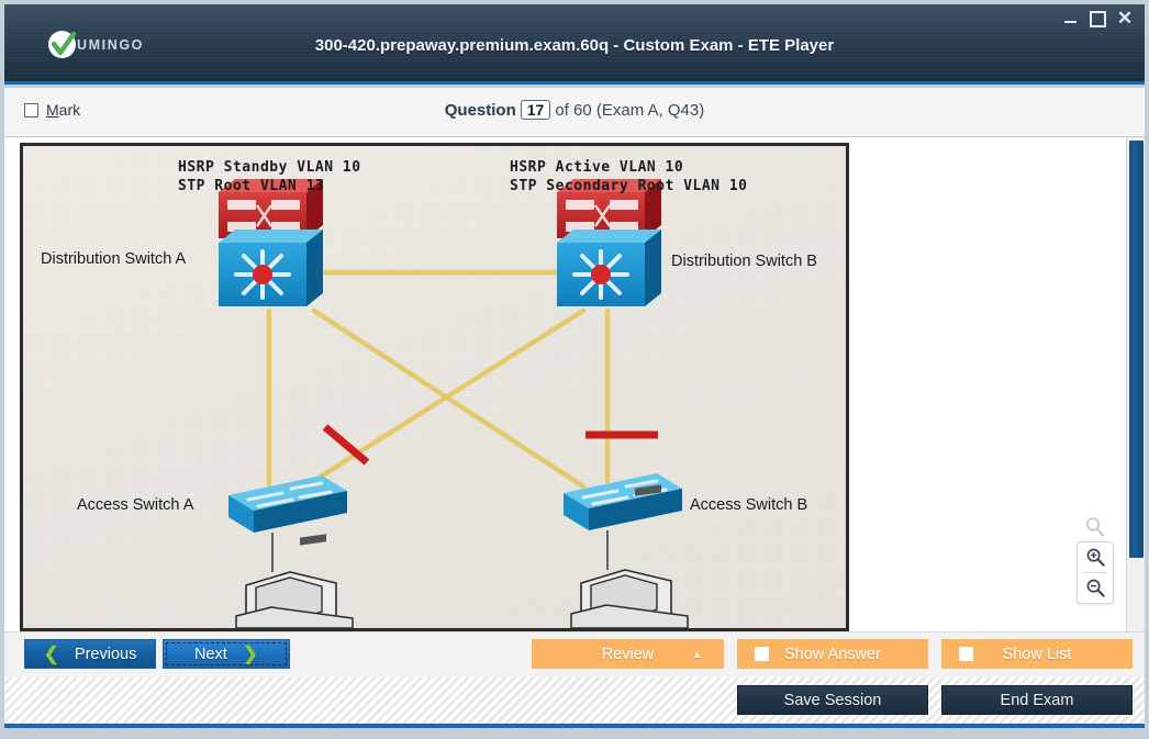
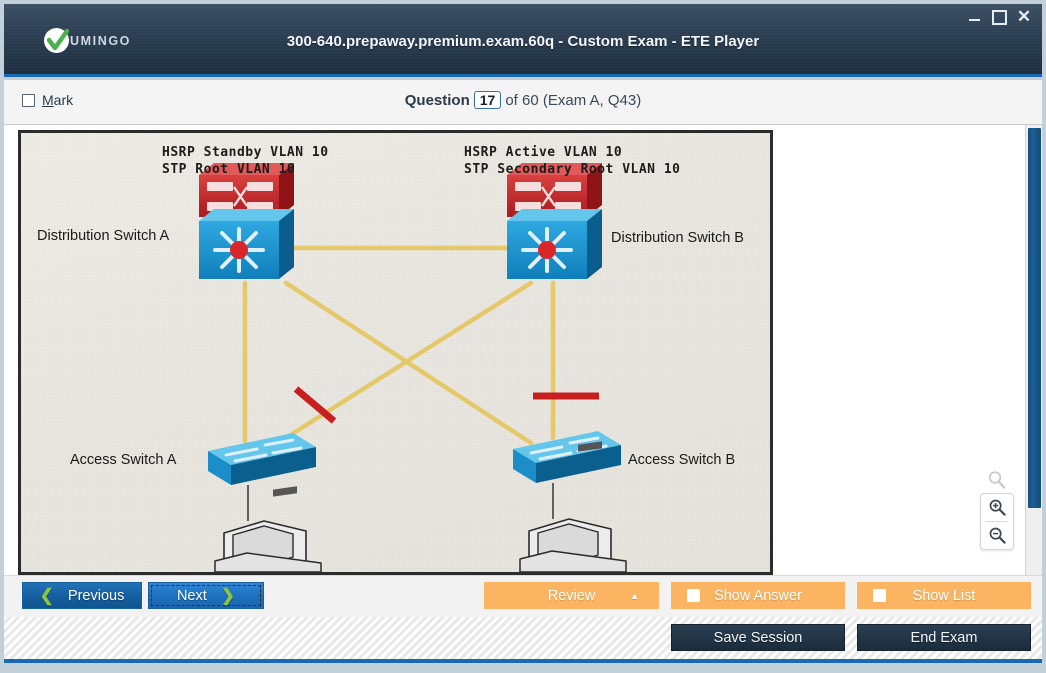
  UMINGO
- 300-420.prepaway.premium.exam.60q - Custom Exam - ETE Player
+ 300-640.prepaway.premium.exam.60q - Custom Exam - ETE Player
  ✕
  Mark
  Question 17 of 60 (Exam A, Q43)
  HSRP Standby VLAN 10
- STP Root VLAN 13
+ STP Root VLAN 10
  HSRP Active VLAN 10
  STP Secondary Root VLAN 10
  Distribution Switch A
  Distribution Switch B
  Access Switch A
  Access Switch B
  ❮
  Previous
  Next
  ❯
  Review
  ▲
  Show Answer
  Show List
  Save Session
  End Exam
